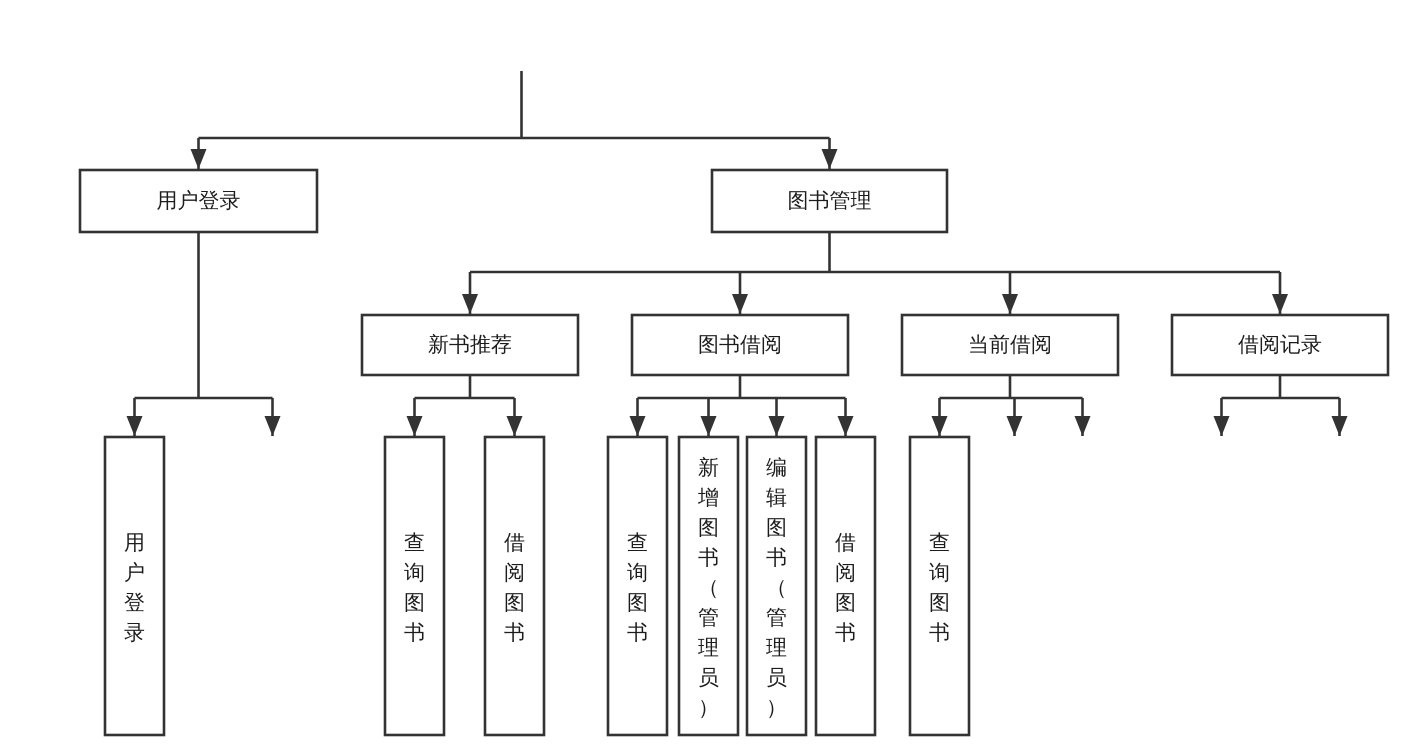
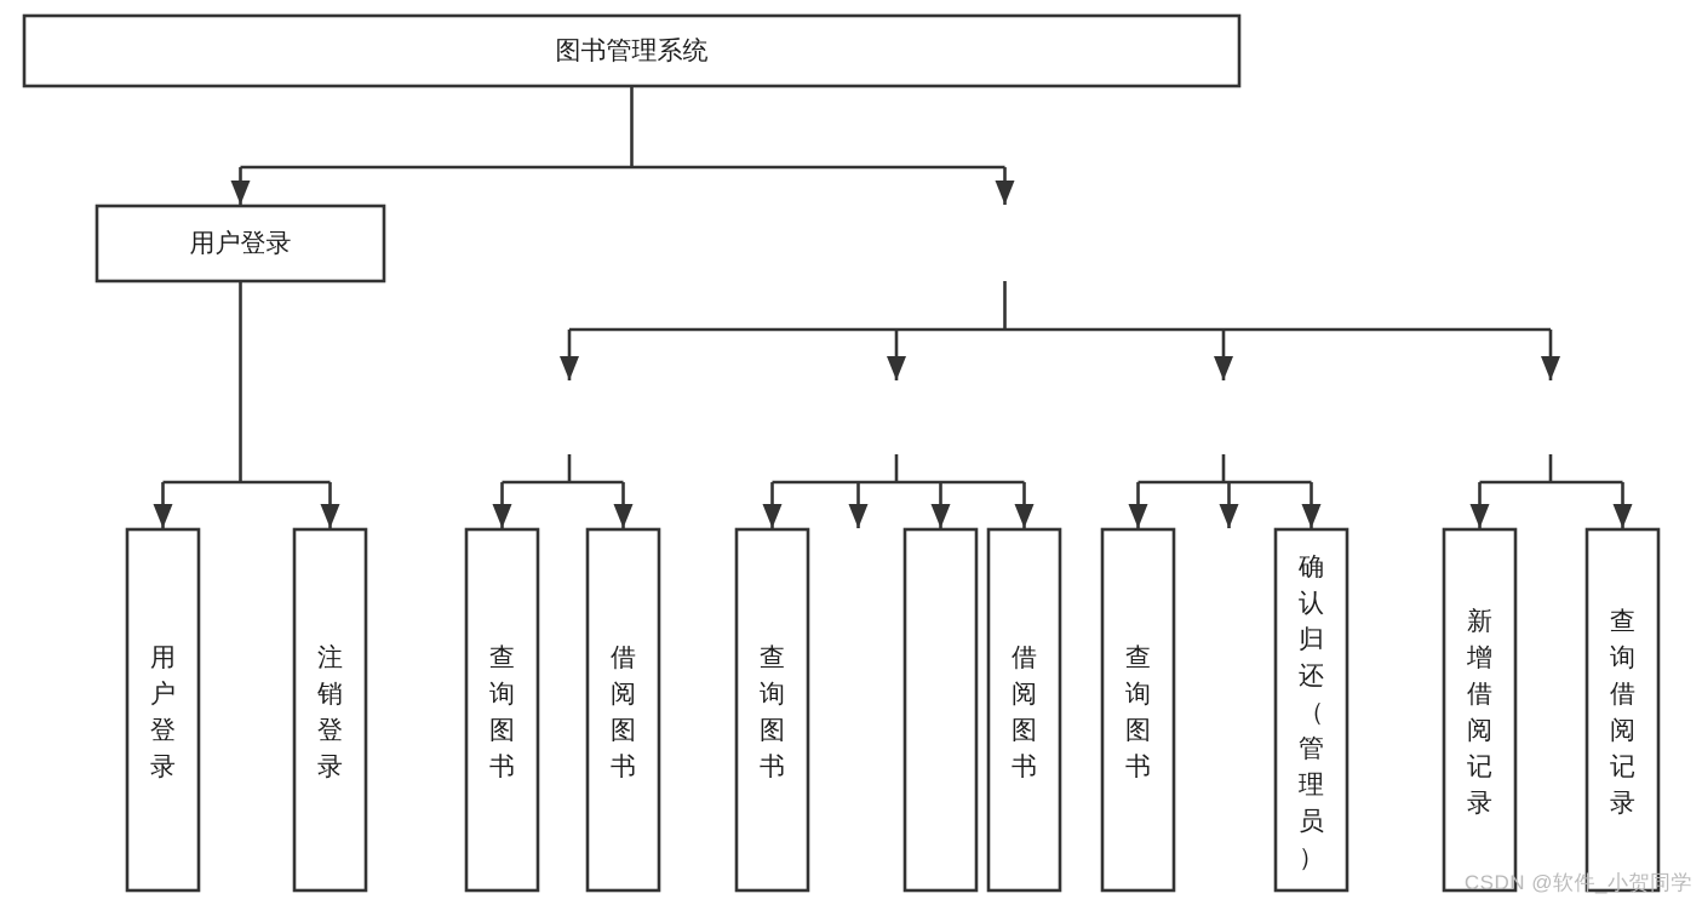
+ 图书管理系统
  用户登录
- 图书管理
- 新书推荐
- 图书借阅
- 当前借阅
- 借阅记录
  用户登录
+ 注销登录
  查询图书
  借阅图书
  查询图书
- 新增图书（管理员）
- 编辑图书（管理员）
  借阅图书
  查询图书
+ 确认归还（管理员）
+ 新增借阅记录
+ 查询借阅记录
+ CSDN @软件_小贺同学
